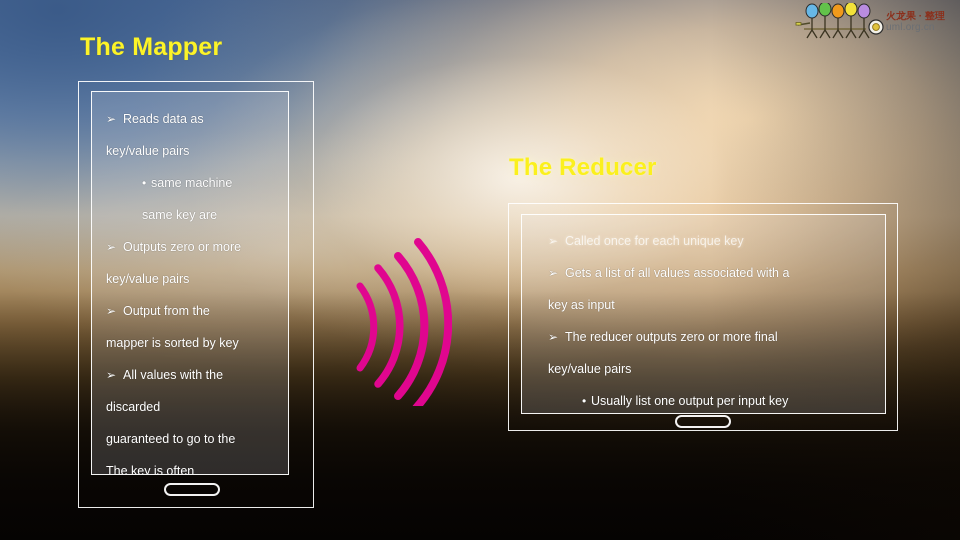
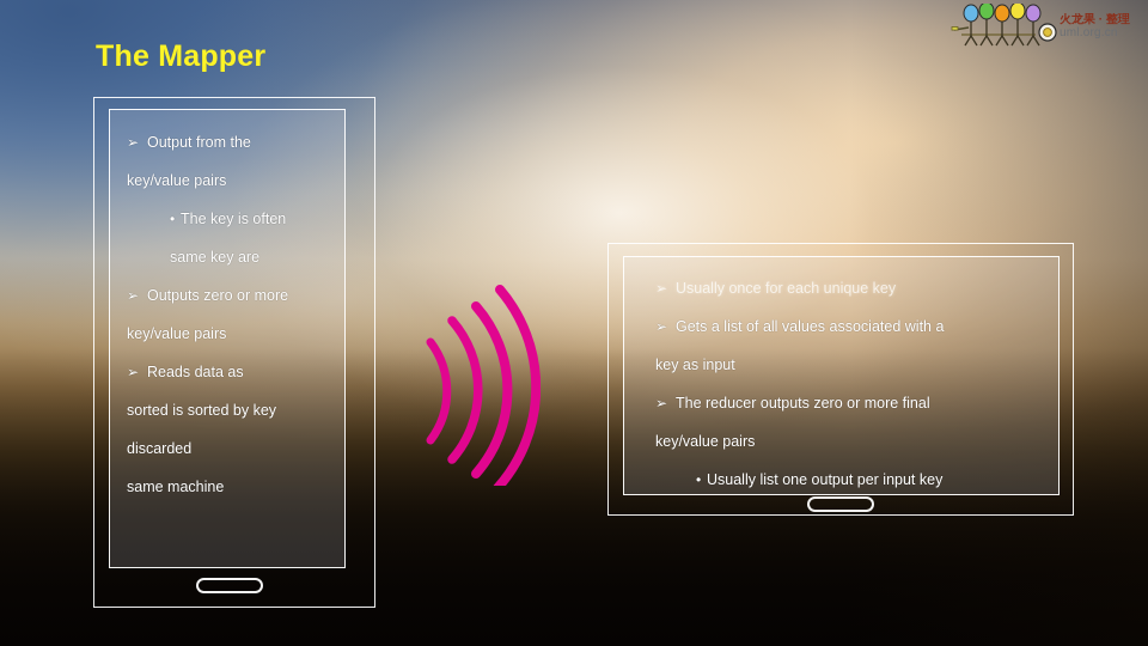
  The Mapper
- The Reducer
- ➢ Reads data as
+ ➢ Output from the
  key/value pairs
- • same machine
+ • The key is often
  same key are
  ➢ Outputs zero or more
  key/value pairs
- ➢ Output from the
+ ➢ Reads data as
- mapper is sorted by key
+ sorted is sorted by key
- ➢ All values with the
  discarded
- guaranteed to go to the
- The key is often
+ same machine
- ➢ Called once for each unique key
+ ➢ Usually once for each unique key
  ➢ Gets a list of all values associated with a
  key as input
  ➢ The reducer outputs zero or more final
  key/value pairs
  • Usually list one output per input key
  火龙果 · 整理
  uml.org.cn
